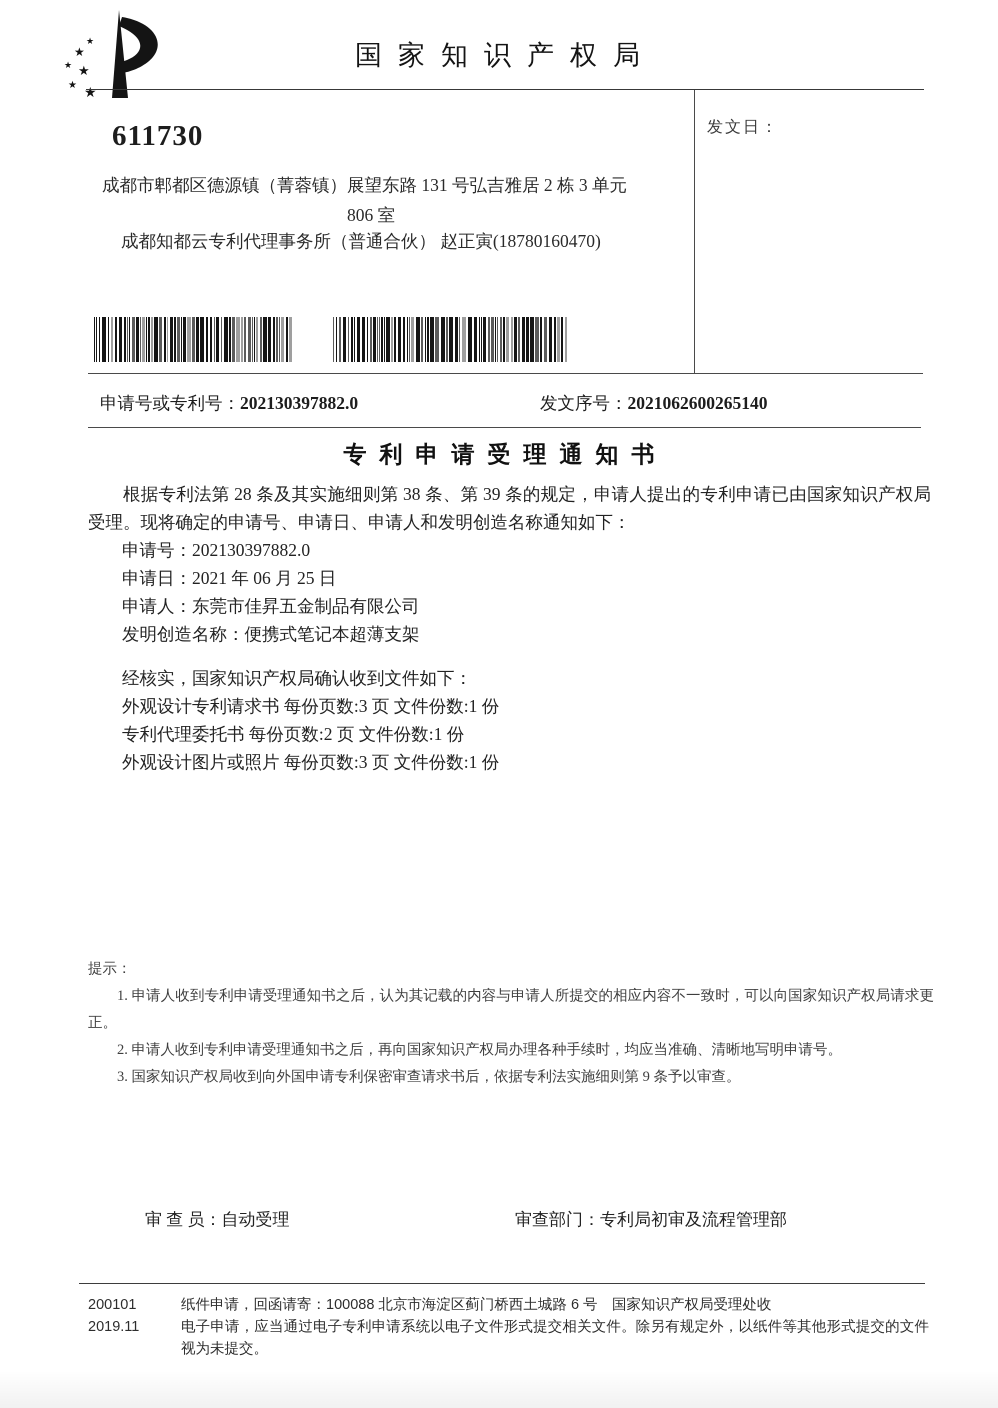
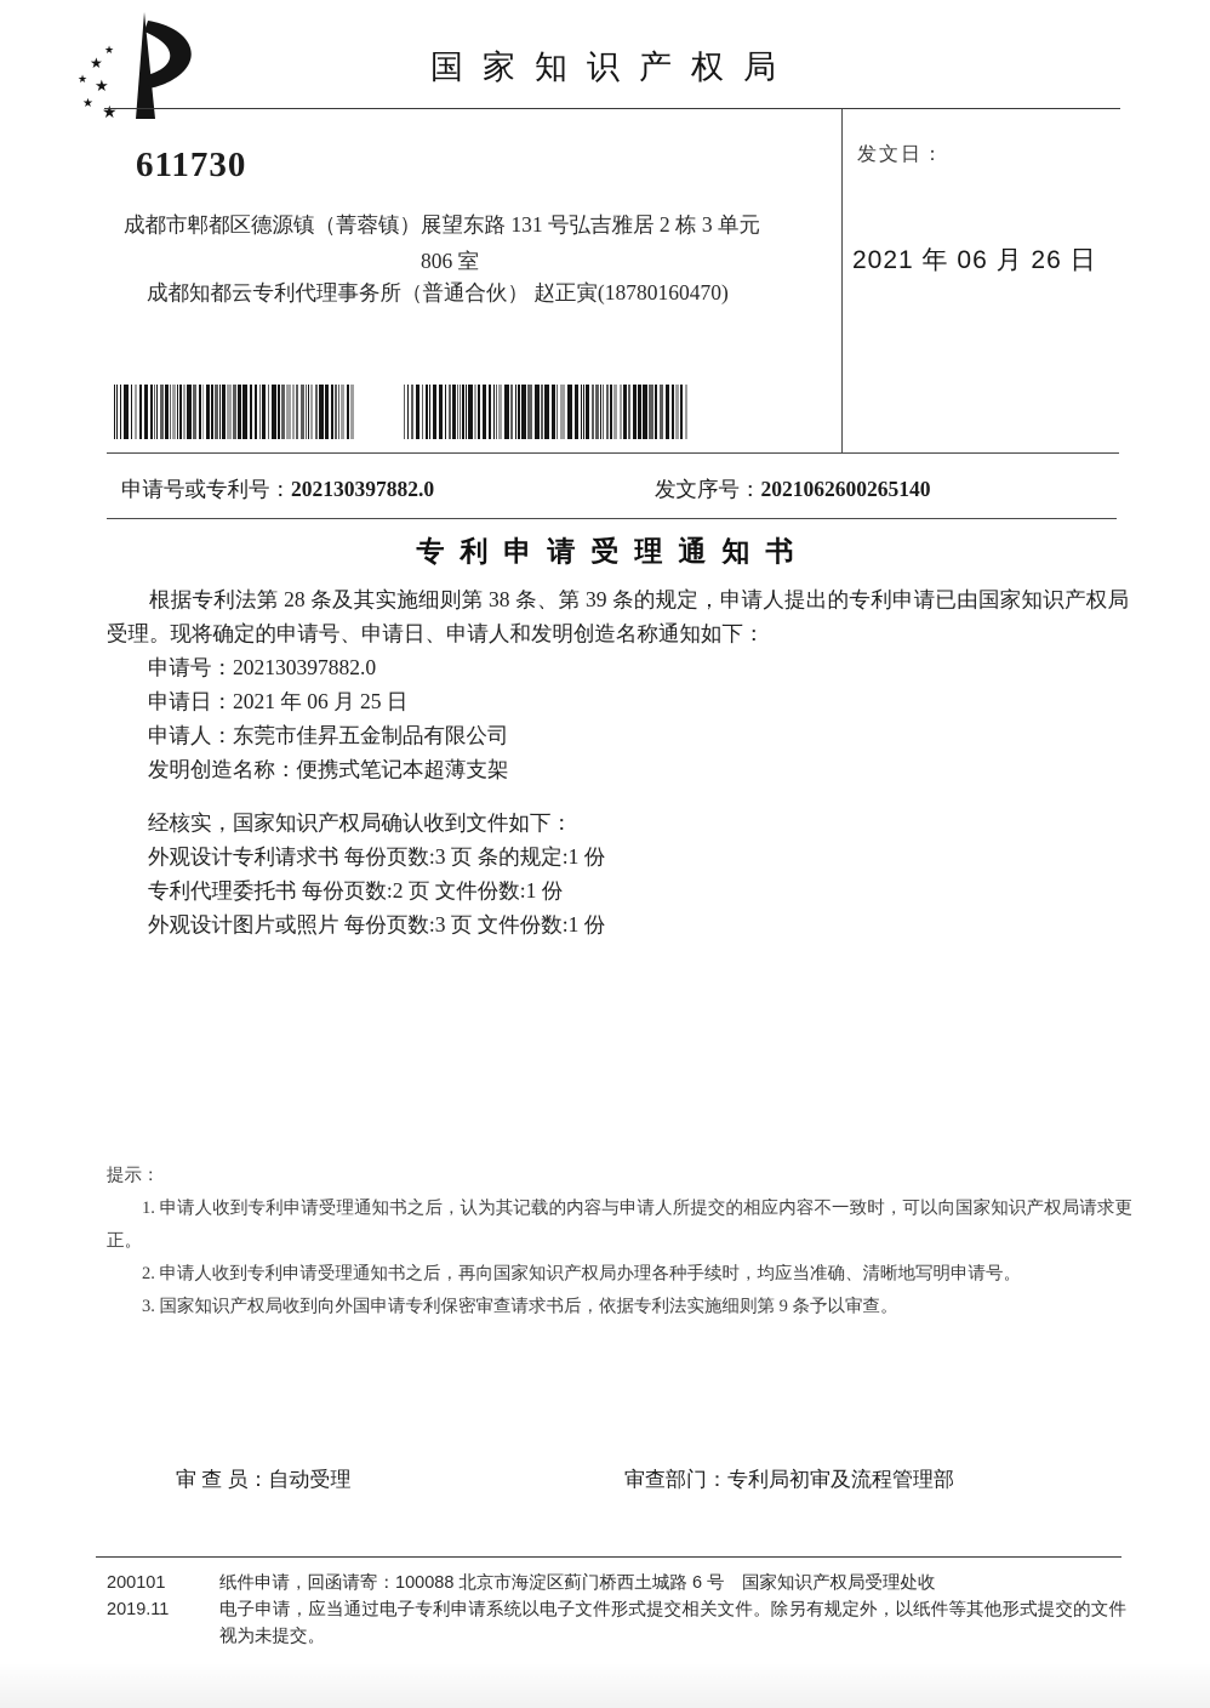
  ★
  ★
  ★
  ★
  ★
  ★
  国家知识产权局
  发文日：
+ 2021 年 06 月 26 日
  611730
  成都市郫都区德源镇（菁蓉镇）展望东路 131 号弘吉雅居 2 栋 3 单元
  806 室
  成都知都云专利代理事务所（普通合伙） 赵正寅(18780160470)
  申请号或专利号：202130397882.0
  发文序号：2021062600265140
  专利申请受理通知书
  根据专利法第 28 条及其实施细则第 38 条、第 39 条的规定，申请人提出的专利申请已由国家知识产权局受理。现将确定的申请号、申请日、申请人和发明创造名称通知如下：
  申请号：202130397882.0
  申请日：2021 年 06 月 25 日
  申请人：东莞市佳昇五金制品有限公司
  发明创造名称：便携式笔记本超薄支架
  经核实，国家知识产权局确认收到文件如下：
- 外观设计专利请求书 每份页数:3 页 文件份数:1 份
+ 外观设计专利请求书 每份页数:3 页 条的规定:1 份
  专利代理委托书 每份页数:2 页 文件份数:1 份
  外观设计图片或照片 每份页数:3 页 文件份数:1 份
  提示：
  1. 申请人收到专利申请受理通知书之后，认为其记载的内容与申请人所提交的相应内容不一致时，可以向国家知识产权局请求更正。
  2. 申请人收到专利申请受理通知书之后，再向国家知识产权局办理各种手续时，均应当准确、清晰地写明申请号。
  3. 国家知识产权局收到向外国申请专利保密审查请求书后，依据专利法实施细则第 9 条予以审查。
  审 查 员：自动受理
  审查部门：专利局初审及流程管理部
  200101
  2019.11
  纸件申请，回函请寄：100088 北京市海淀区蓟门桥西土城路 6 号 国家知识产权局受理处收
  电子申请，应当通过电子专利申请系统以电子文件形式提交相关文件。除另有规定外，以纸件等其他形式提交的文件视为未提交。
